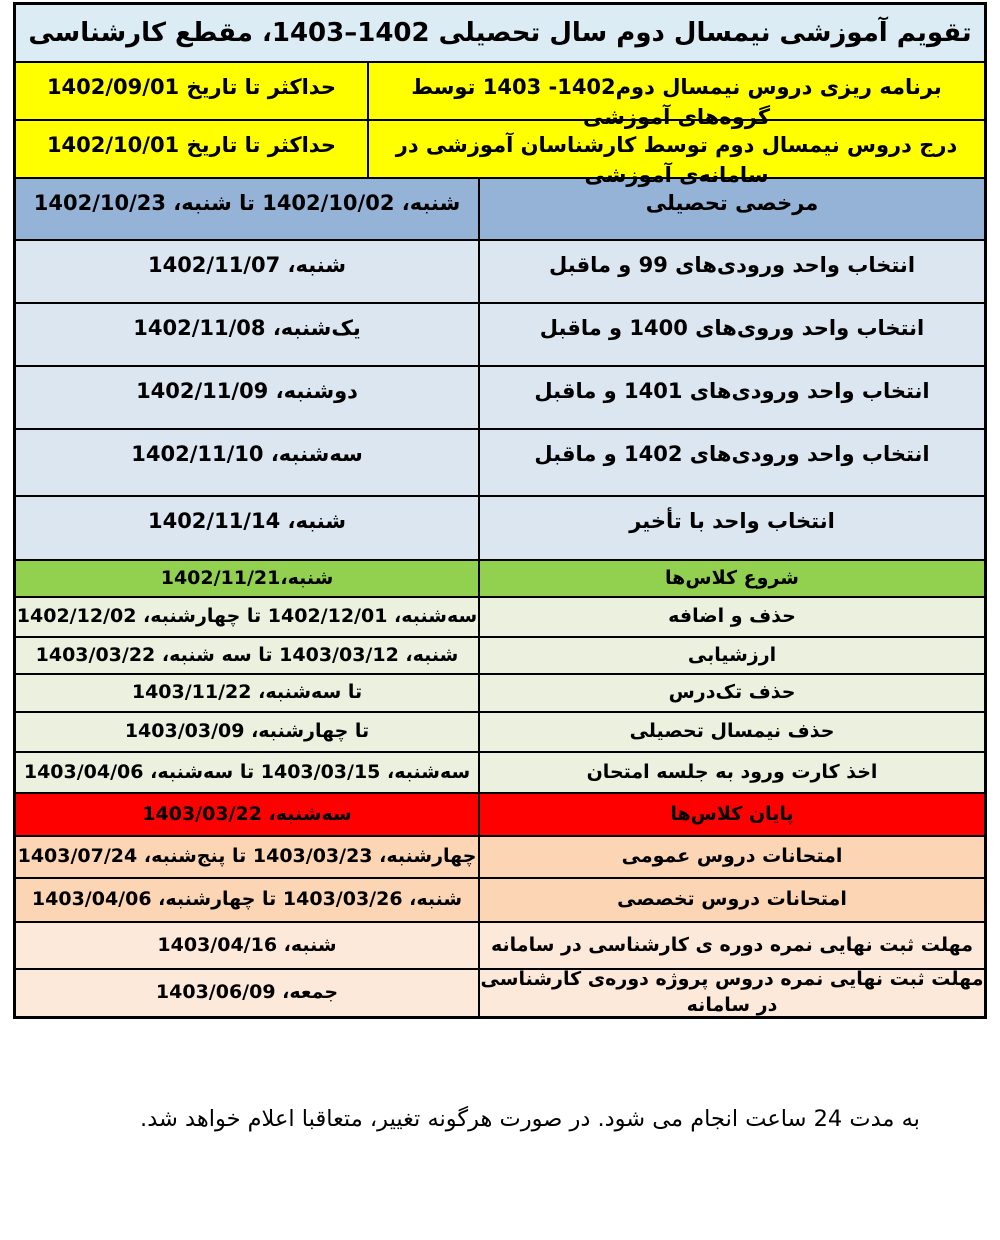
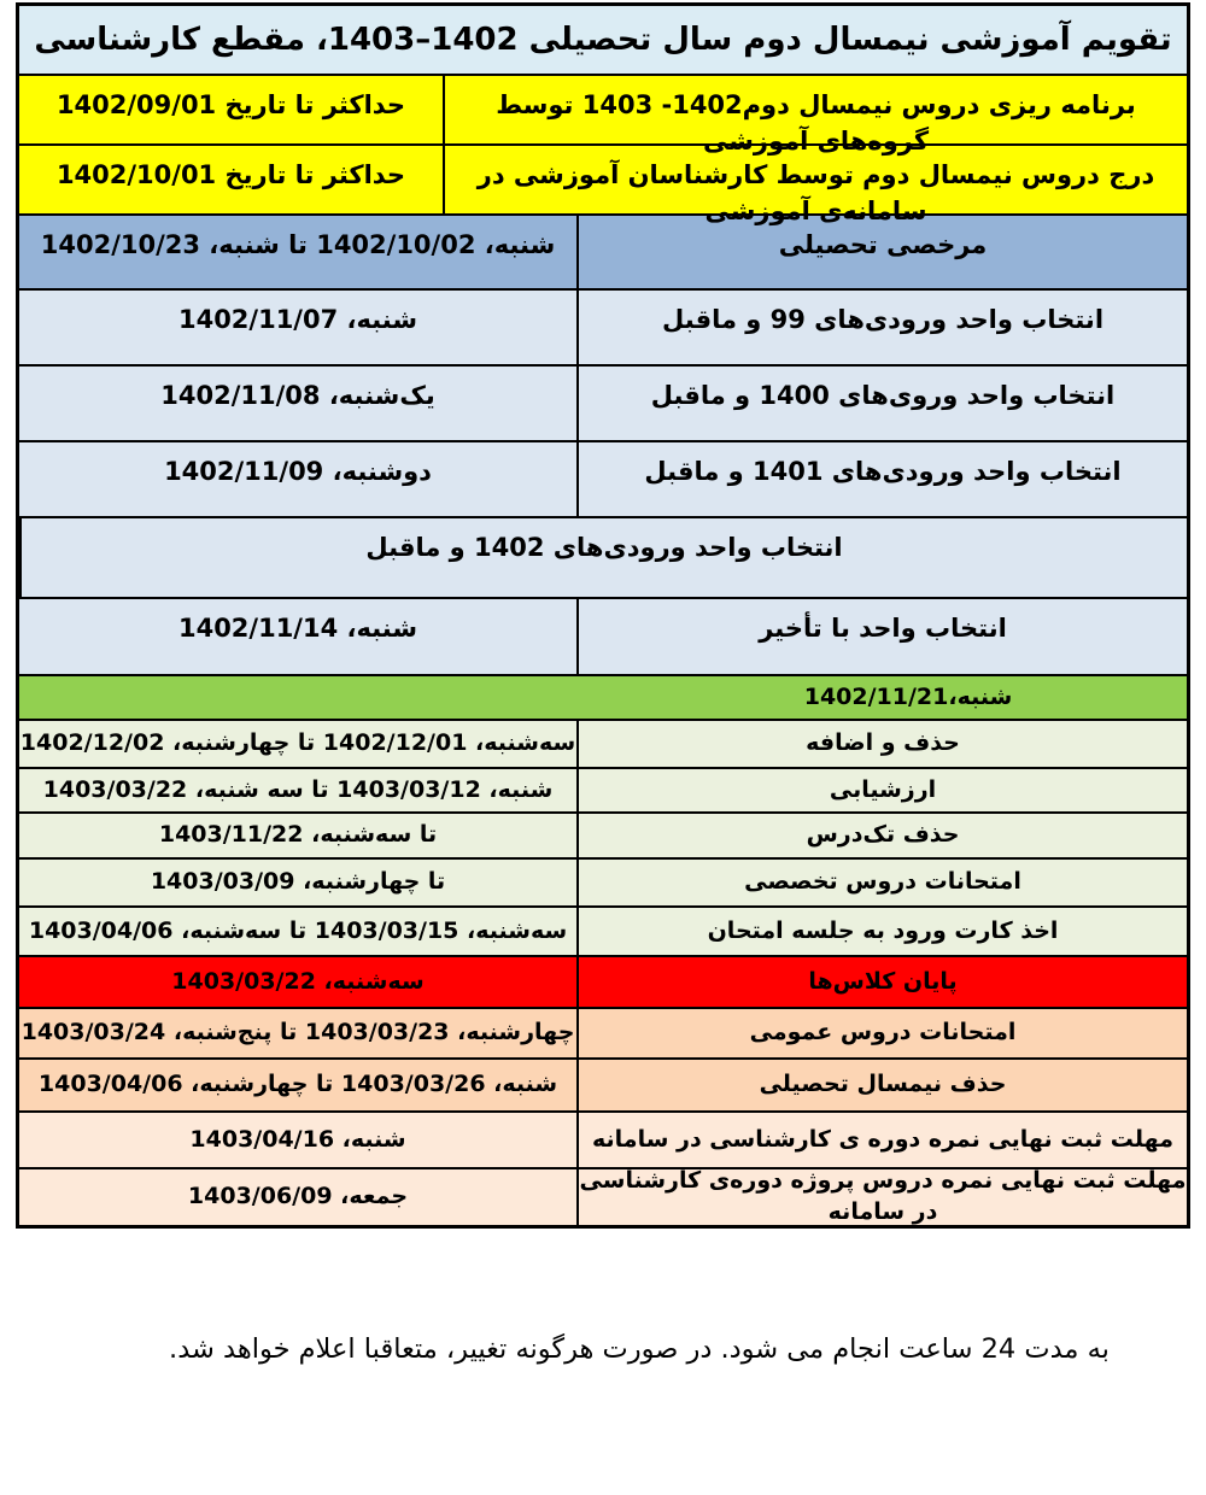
  تقویم آموزشی نیمسال دوم سال تحصیلی 1403–1402، مقطع کارشناسی
  برنامه ریزی دروس نیمسال دوم1403 -1402 توسط گروه‌های آموزشی
  حداکثر تا تاریخ 1402/09/01
  درج دروس نیمسال دوم توسط کارشناسان آموزشی در سامانه‌ی آموزشی
  حداکثر تا تاریخ 1402/10/01
  مرخصی تحصیلی
  شنبه، 1402/10/02 تا شنبه، 1402/10/23
  انتخاب واحد ورودی‌های 99 و ماقبل
  شنبه، 1402/11/07
  انتخاب واحد وروی‌های 1400 و ماقبل
  یک‌شنبه، 1402/11/08
  انتخاب واحد ورودی‌های 1401 و ماقبل
  دوشنبه، 1402/11/09
  انتخاب واحد ورودی‌های 1402 و ماقبل
- سه‌شنبه، 1402/11/10
  انتخاب واحد با تأخیر
  شنبه، 1402/11/14
- شروع کلاس‌ها
  شنبه،1402/11/21
  حذف و اضافه
  سه‌شنبه، 1402/12/01 تا چهارشنبه، 1402/12/02
  ارزشیابی
  شنبه، 1403/03/12 تا سه شنبه، 1403/03/22
  حذف تکدرس
  تا سه‌شنبه، 1403/11/22
- حذف نیمسال تحصیلی
+ امتحانات دروس تخصصی
  تا چهارشنبه، 1403/03/09
  اخذ کارت ورود به جلسه امتحان
  سه‌شنبه، 1403/03/15 تا سه‌شنبه، 1403/04/06
  پایان کلاس‌ها
  سه‌شنبه، 1403/03/22
  امتحانات دروس عمومی
- چهارشنبه، 1403/03/23 تا پنج‌شنبه، 1403/07/24
+ چهارشنبه، 1403/03/23 تا پنج‌شنبه، 1403/03/24
- امتحانات دروس تخصصی
+ حذف نیمسال تحصیلی
  شنبه، 1403/03/26 تا چهارشنبه، 1403/04/06
  مهلت ثبت نهایی نمره دوره ی کارشناسی در سامانه
  شنبه، 1403/04/16
  مهلت ثبت نهایی نمره دروس پروژه دوره‌ی کارشناسی در سامانه
  جمعه، 1403/06/09
  به مدت 24 ساعت انجام می شود. در صورت هرگونه تغییر، متعاقبا اعلام خواهد شد.
